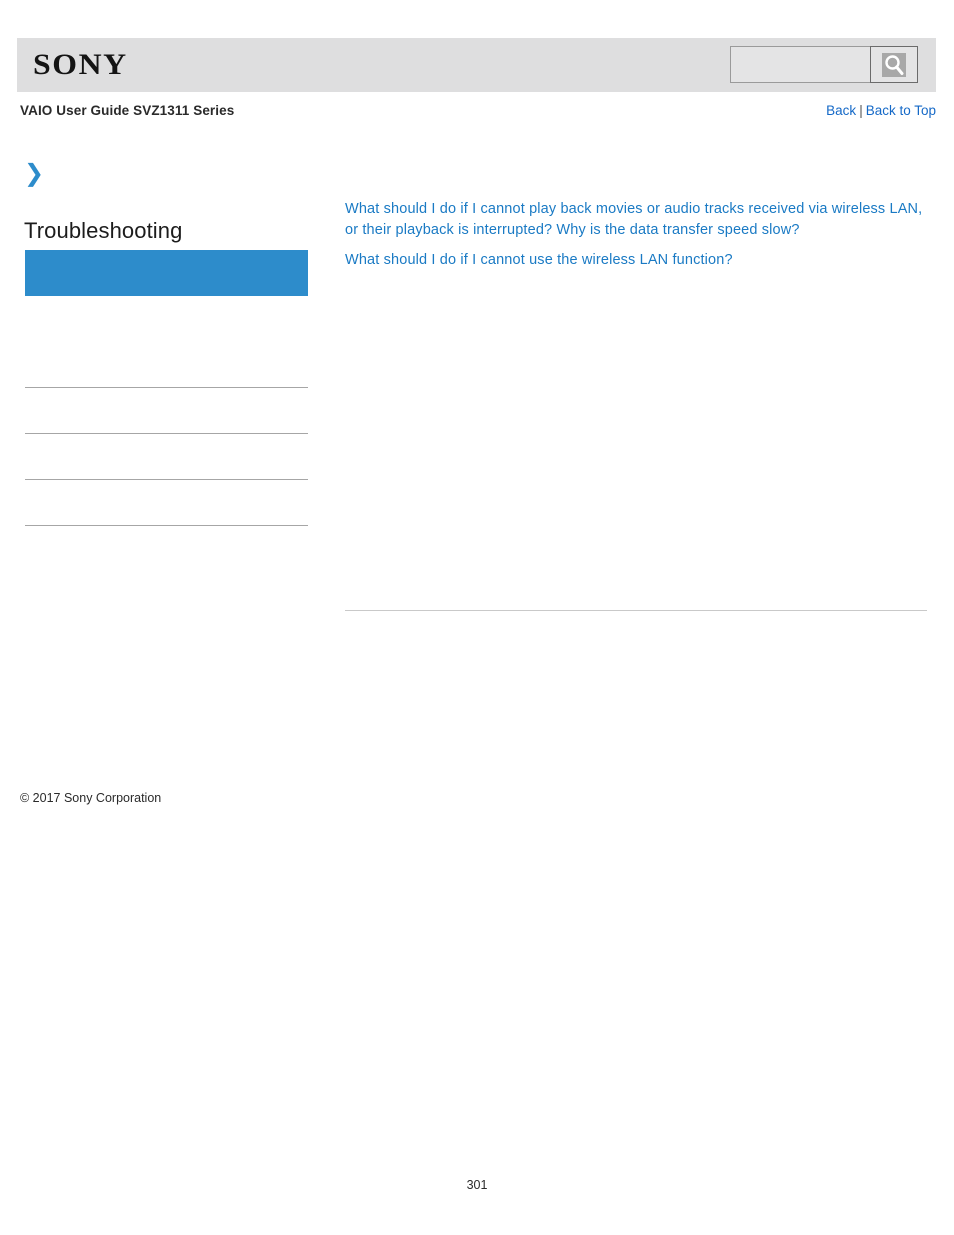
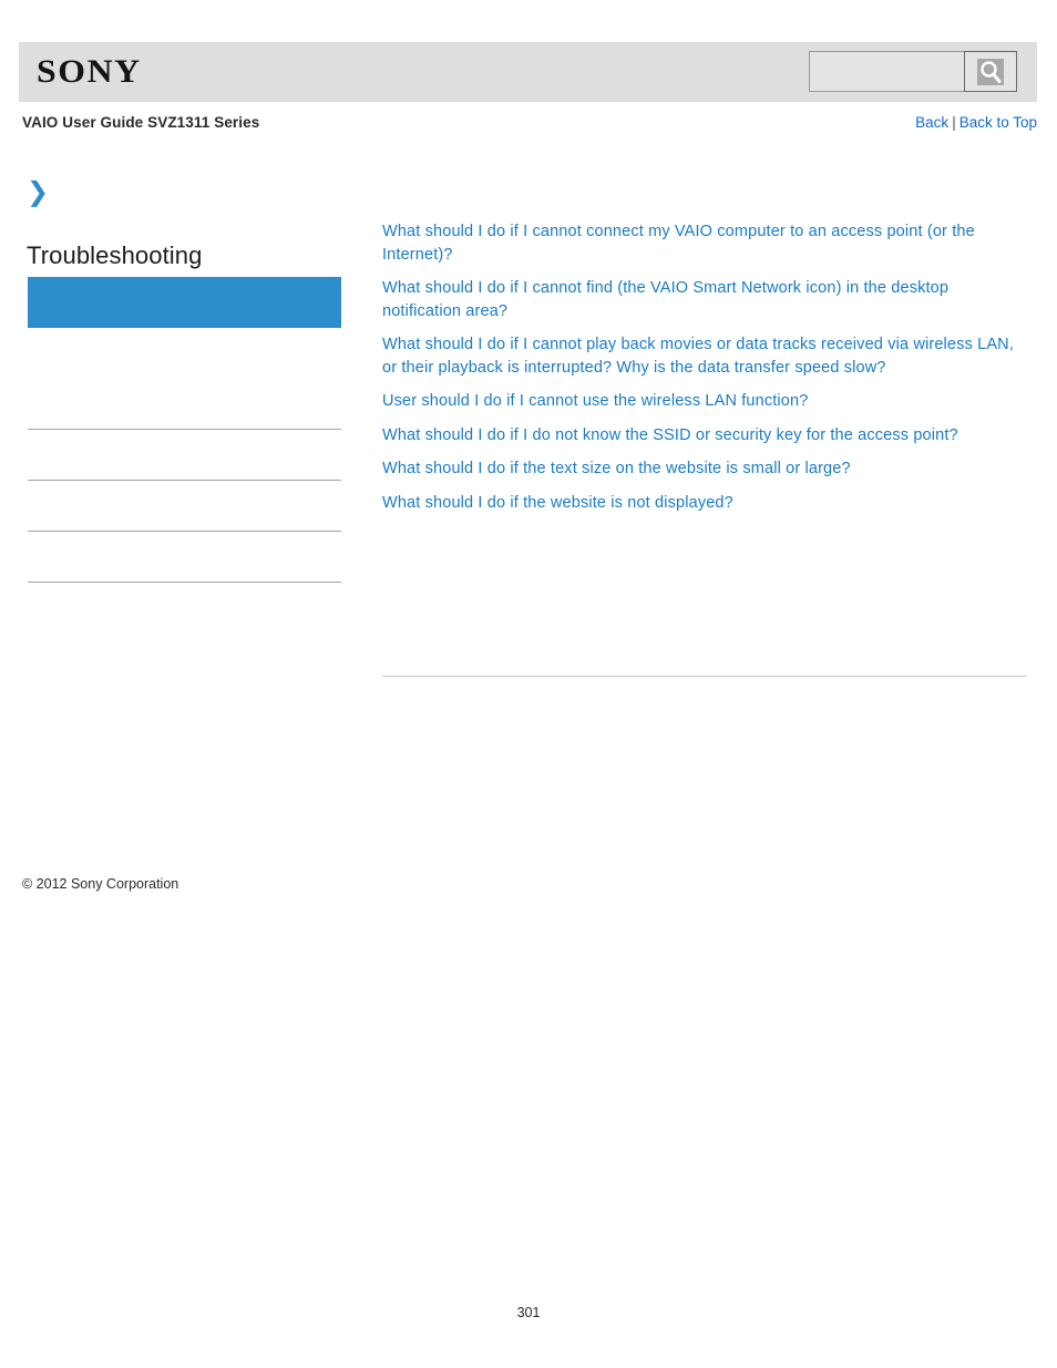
  SONY
  VAIO User Guide SVZ1311 Series
  Back | Back to Top
  ❯
  Troubleshooting
- © 2017 Sony Corporation
+ © 2012 Sony Corporation
+ What should I do if I cannot connect my VAIO computer to an access point (or the Internet)?
+ What should I do if I cannot find (the VAIO Smart Network icon) in the desktop notification area?
- What should I do if I cannot play back movies or audio tracks received via wireless LAN, or their playback is interrupted? Why is the data transfer speed slow?
+ What should I do if I cannot play back movies or data tracks received via wireless LAN, or their playback is interrupted? Why is the data transfer speed slow?
- What should I do if I cannot use the wireless LAN function?
+ User should I do if I cannot use the wireless LAN function?
+ What should I do if I do not know the SSID or security key for the access point?
+ What should I do if the text size on the website is small or large?
+ What should I do if the website is not displayed?
  301
